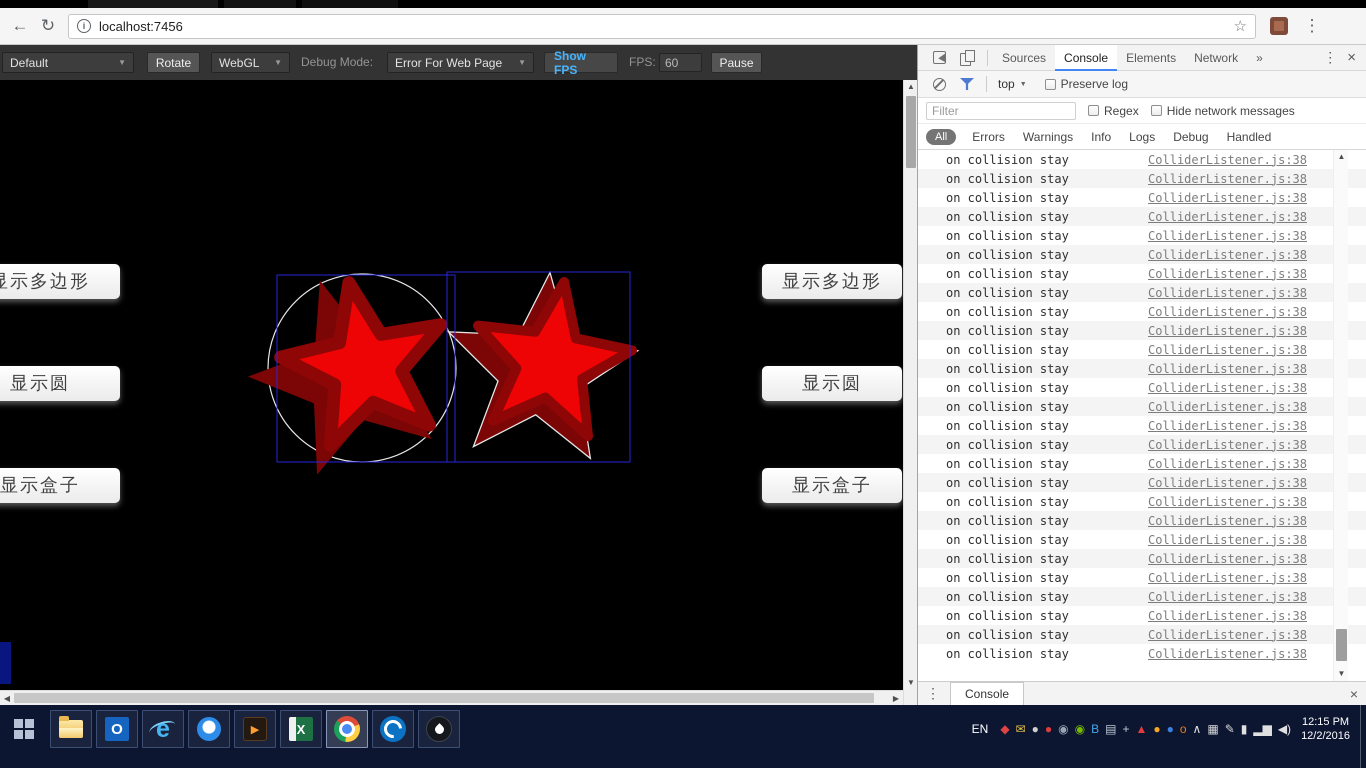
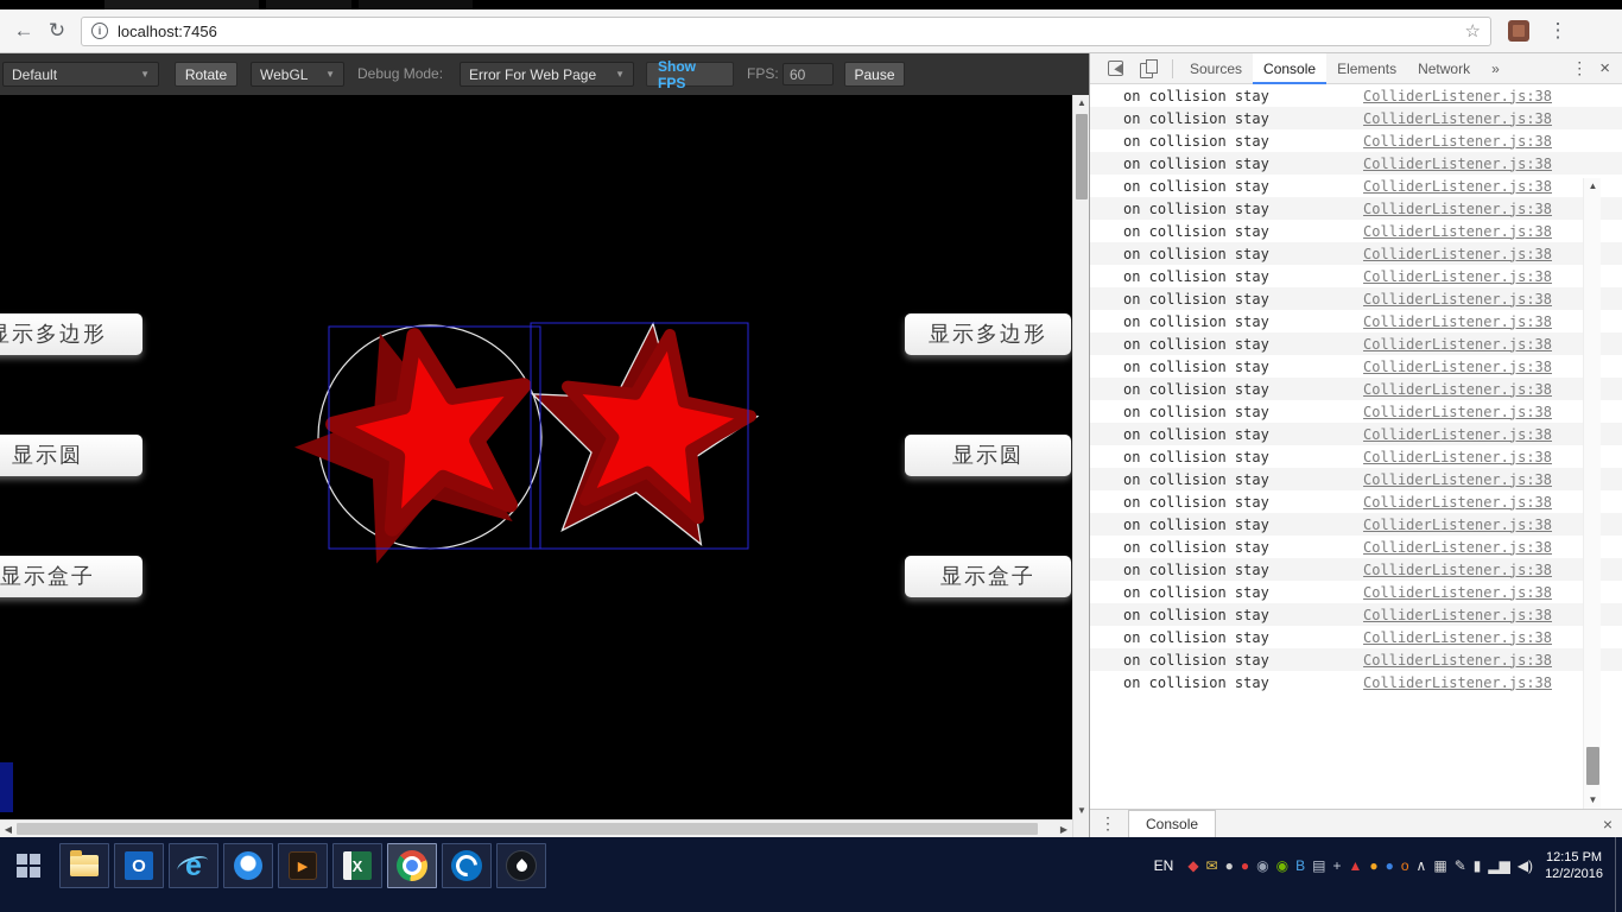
  ←
  ↻
  i
  localhost:7456
  ☆
  ⋮
  Default
  ▼
  Rotate
  WebGL
  ▼
  Debug Mode:
  Error For Web Page
  ▼
  Show FPS
  FPS:
  60
  Pause
  显示多边形
  显示圆
  显示盒子
  显示多边形
  显示圆
  显示盒子
  ▲
  ▼
  ◀
  ▶
  Sources
  Console
  Elements
  Network
  »
  ⋮
  ×
- top
- Preserve log
- Filter
- Regex
- Hide network messages
- All
- Errors
- Warnings
- Info
- Logs
- Debug
- Handled
  on collision stay
  ColliderListener.js:38
  on collision stay
  ColliderListener.js:38
  on collision stay
  ColliderListener.js:38
  on collision stay
  ColliderListener.js:38
  on collision stay
  ColliderListener.js:38
  on collision stay
  ColliderListener.js:38
  on collision stay
  ColliderListener.js:38
  on collision stay
  ColliderListener.js:38
  on collision stay
  ColliderListener.js:38
  on collision stay
  ColliderListener.js:38
  on collision stay
  ColliderListener.js:38
  on collision stay
  ColliderListener.js:38
  on collision stay
  ColliderListener.js:38
  on collision stay
  ColliderListener.js:38
  on collision stay
  ColliderListener.js:38
  on collision stay
  ColliderListener.js:38
  on collision stay
  ColliderListener.js:38
  on collision stay
  ColliderListener.js:38
  on collision stay
  ColliderListener.js:38
  on collision stay
  ColliderListener.js:38
  on collision stay
  ColliderListener.js:38
  on collision stay
  ColliderListener.js:38
  on collision stay
  ColliderListener.js:38
  on collision stay
  ColliderListener.js:38
  on collision stay
  ColliderListener.js:38
  on collision stay
  ColliderListener.js:38
  on collision stay
  ColliderListener.js:38
  ▲
  ▼
  ⋮
  Console
  ×
  O
  e
  ▶
  X
  EN
  ◆
  ✉
  ●
  ●
  ◉
  ◉
  B
  ▤
  +
  ▲
  ●
  ●
  o
  ∧
  ▦
  ✎
  ▮
  ▂▆
  ◀)
  12:15 PM
  12/2/2016
